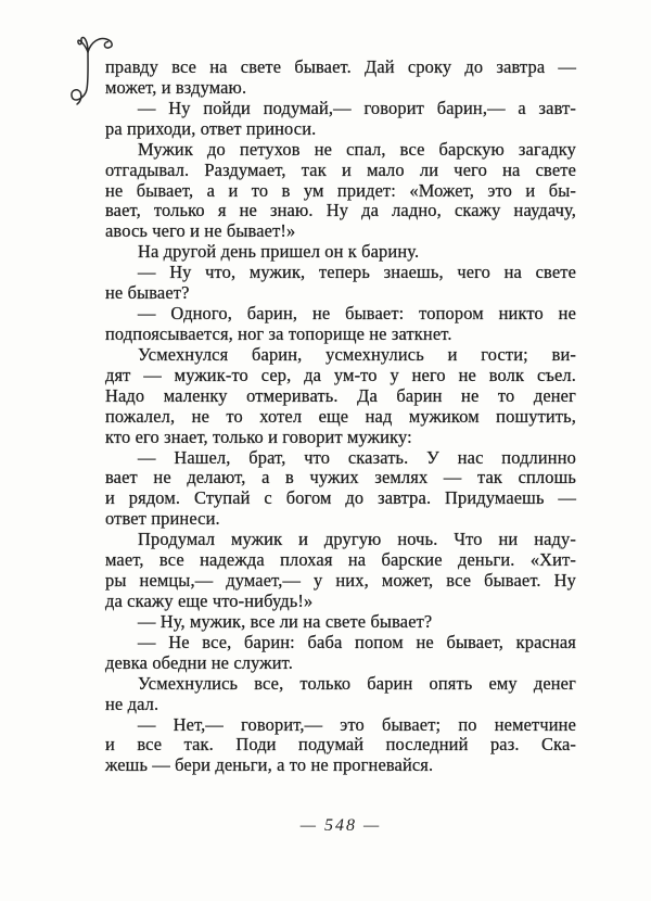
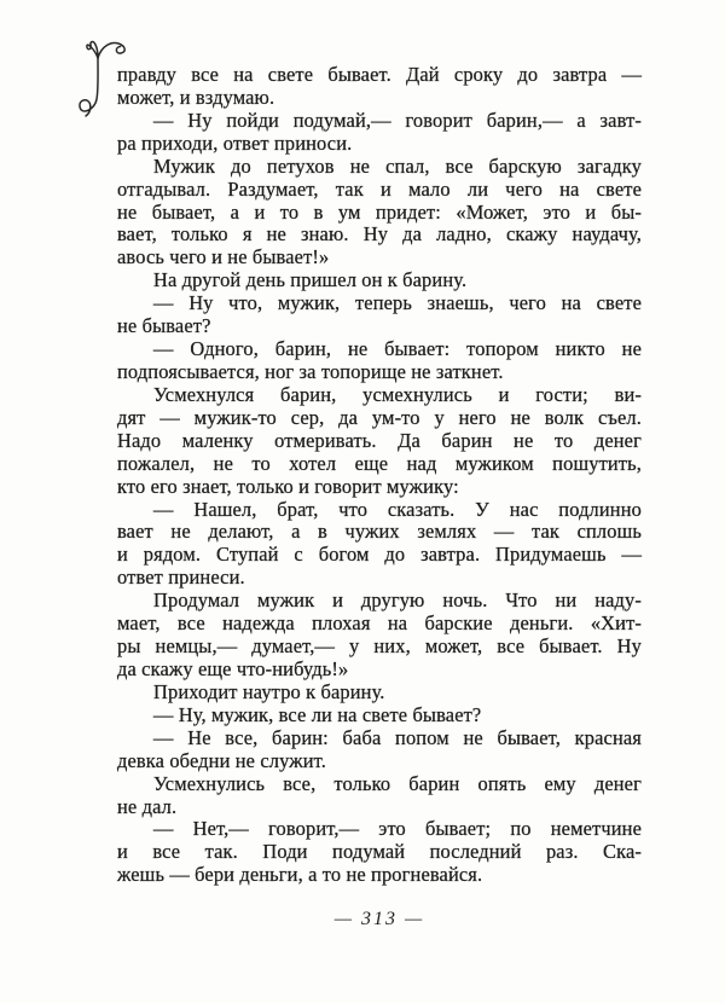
  правду все на свете бывает. Дай сроку до завтра —
  может, и вздумаю.
  — Ну пойди подумай,— говорит барин,— а завт-
  ра приходи, ответ приноси.
  Мужик до петухов не спал, все барскую загадку
  отгадывал. Раздумает, так и мало ли чего на свете
  не бывает, а и то в ум придет: «Может, это и бы-
  вает, только я не знаю. Ну да ладно, скажу наудачу,
  авось чего и не бывает!»
  На другой день пришел он к барину.
  — Ну что, мужик, теперь знаешь, чего на свете
  не бывает?
  — Одного, барин, не бывает: топором никто не
  подпоясывается, ног за топорище не заткнет.
  Усмехнулся барин, усмехнулись и гости; ви-
  дят — мужик-то сер, да ум-то у него не волк съел.
  Надо маленку отмеривать. Да барин не то денег
  пожалел, не то хотел еще над мужиком пошутить,
  кто его знает, только и говорит мужику:
  — Нашел, брат, что сказать. У нас подлинно
  вает не делают, а в чужих землях — так сплошь
  и рядом. Ступай с богом до завтра. Придумаешь —
  ответ принеси.
  Продумал мужик и другую ночь. Что ни наду-
  мает, все надежда плохая на барские деньги. «Хит-
  ры немцы,— думает,— у них, может, все бывает. Ну
  да скажу еще что-нибудь!»
+ Приходит наутро к барину.
  — Ну, мужик, все ли на свете бывает?
  — Не все, барин: баба попом не бывает, красная
  девка обедни не служит.
  Усмехнулись все, только барин опять ему денег
  не дал.
  — Нет,— говорит,— это бывает; по неметчине
  и все так. Поди подумай последний раз. Ска-
  жешь — бери деньги, а то не прогневайся.
- — 548 —
+ — 313 —
